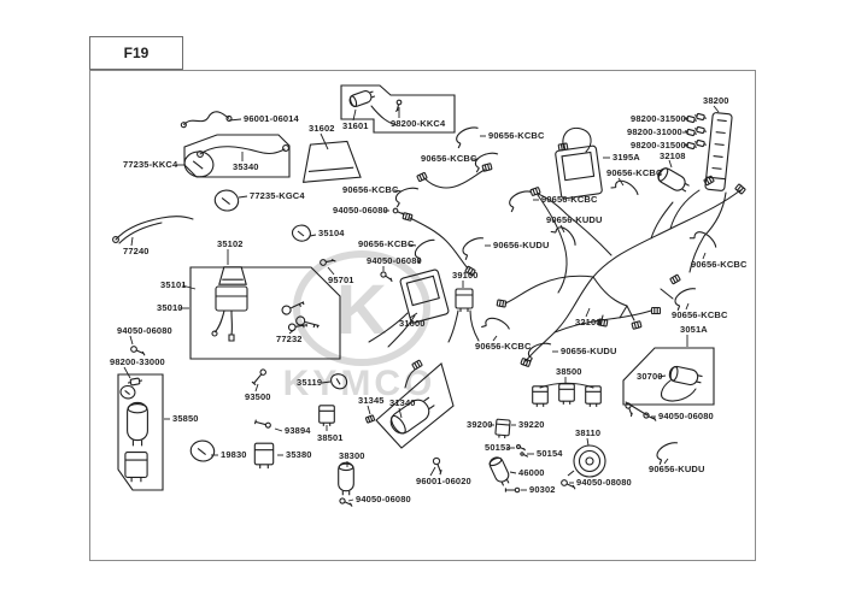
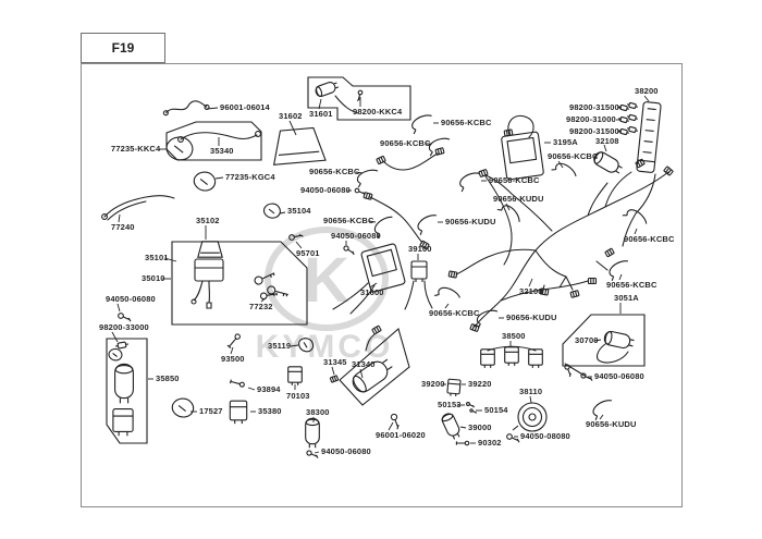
  F19
  K
  KYMCO
  96001-06014
  31602
  31601
  98200-KKC4
  38200
  98200-31500
  98200-31000
  98200-31500
  3195A
  32108
  90656-KCBC
  90656-KCBC
  90656-KCBC
  90656-KCBC
  94050-06080
  90656-KCBC
  94050-06080
  90656-KUDU
  90656-KUDU
  90656-KCBC
  90656-KCBC
  90656-KCBC
  32100
  90656-KUDU
  90656-KCBC
  39100
  31600
  95701
  35104
  35102
  35101
  35010
  77232
  77240
  77235-KKC4
  35340
  77235-KGC4
  94050-06080
  98200-33000
  35850
  93500
  93894
- 19830
+ 17527
  35380
  35119
- 38501
+ 70103
  31345
  31340
  38300
  94050-06080
  96001-06020
  39200
  39220
  50153
  50154
- 46000
+ 39000
  90302
  38110
  94050-08080
  90656-KUDU
  38500
  30700
  94050-06080
  3051A
